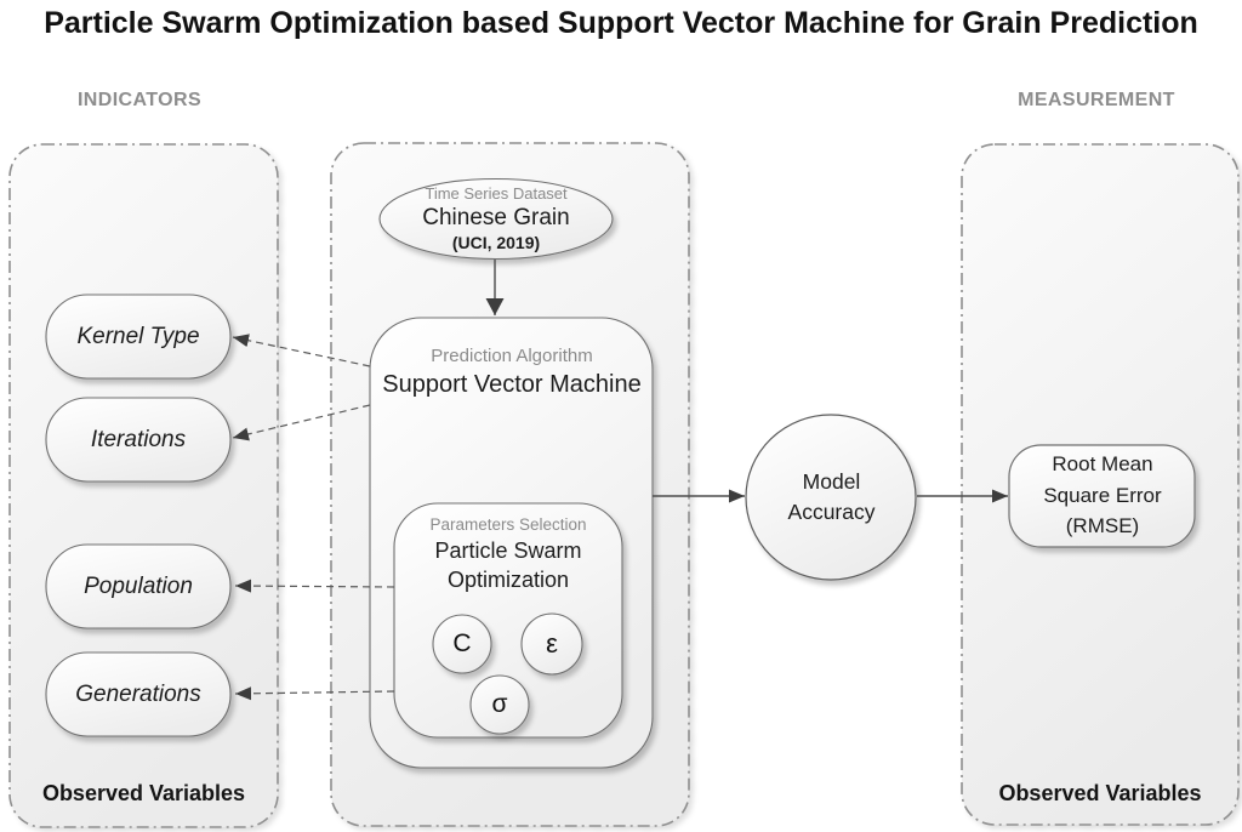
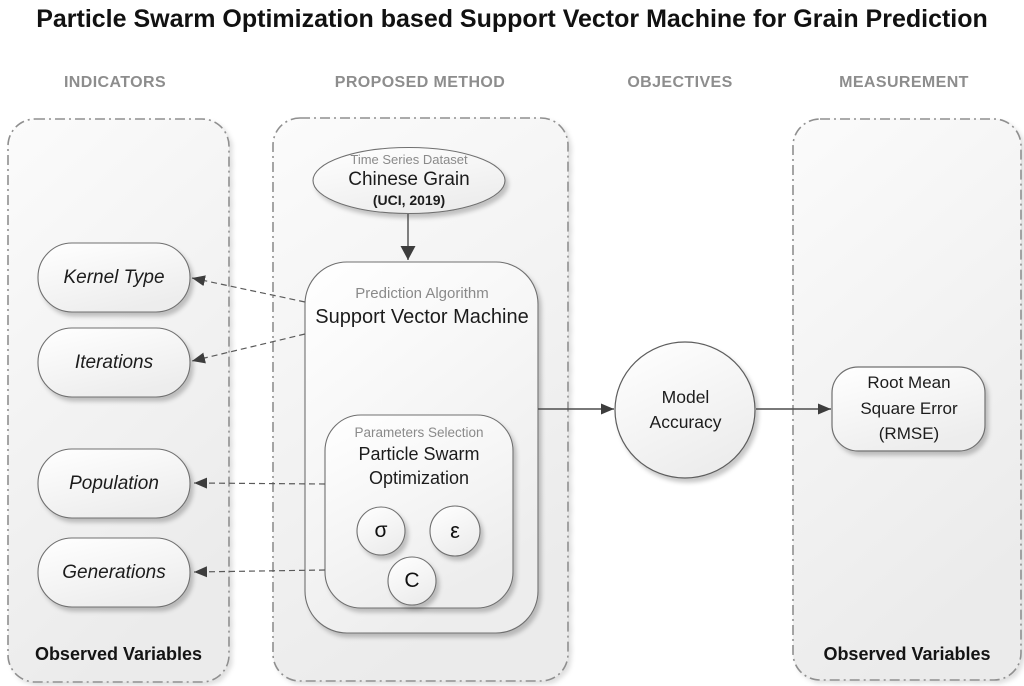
  Particle Swarm Optimization based Support Vector Machine for Grain Prediction
  INDICATORS
+ PROPOSED METHOD
+ OBJECTIVES
  MEASUREMENT
  Kernel Type
  Iterations
  Population
  Generations
  Observed Variables
  Observed Variables
  Time Series Dataset
  Chinese Grain
  (UCI, 2019)
  Prediction Algorithm
  Support Vector Machine
  Parameters Selection
  Particle Swarm
  Optimization
- C
+ σ
  ε
- σ
+ C
  Model
  Accuracy
  Root Mean
  Square Error
  (RMSE)
